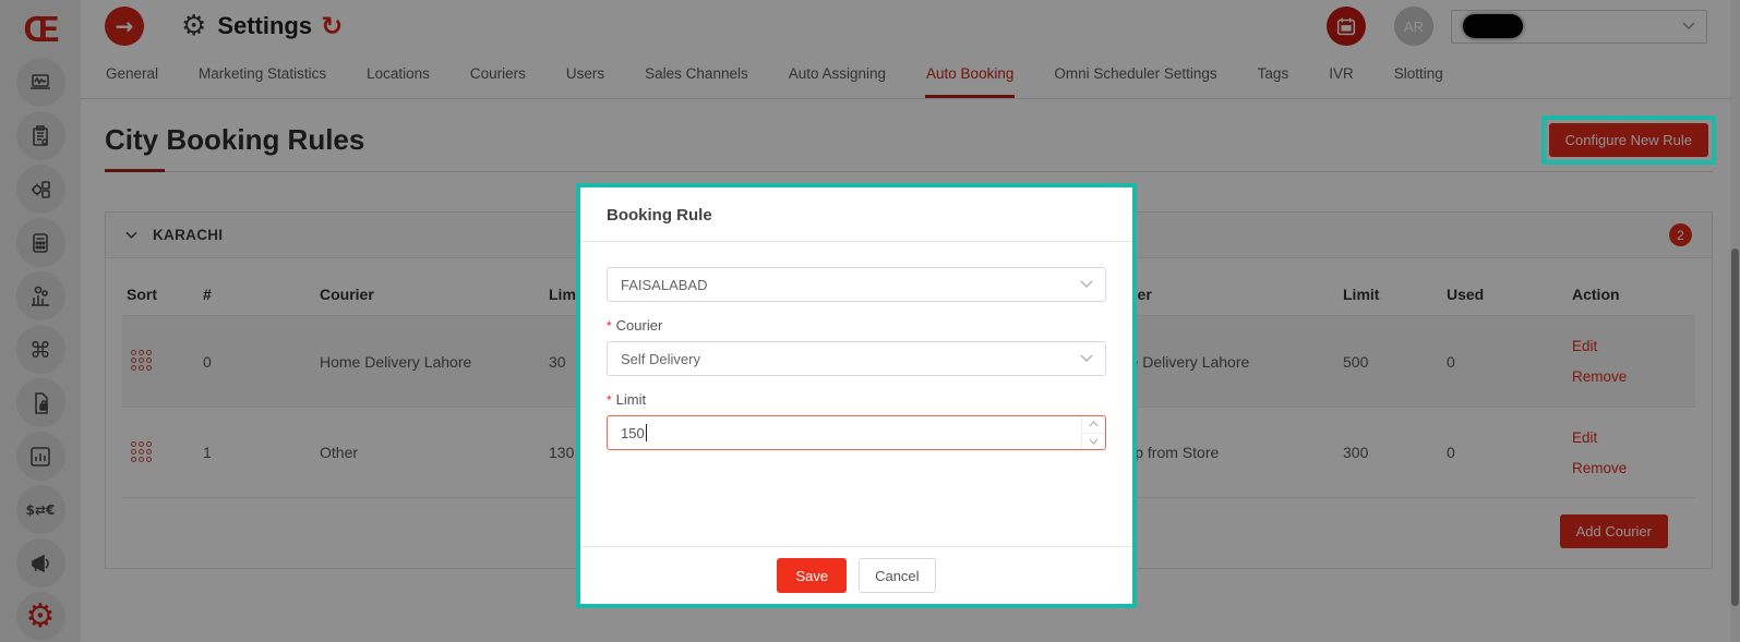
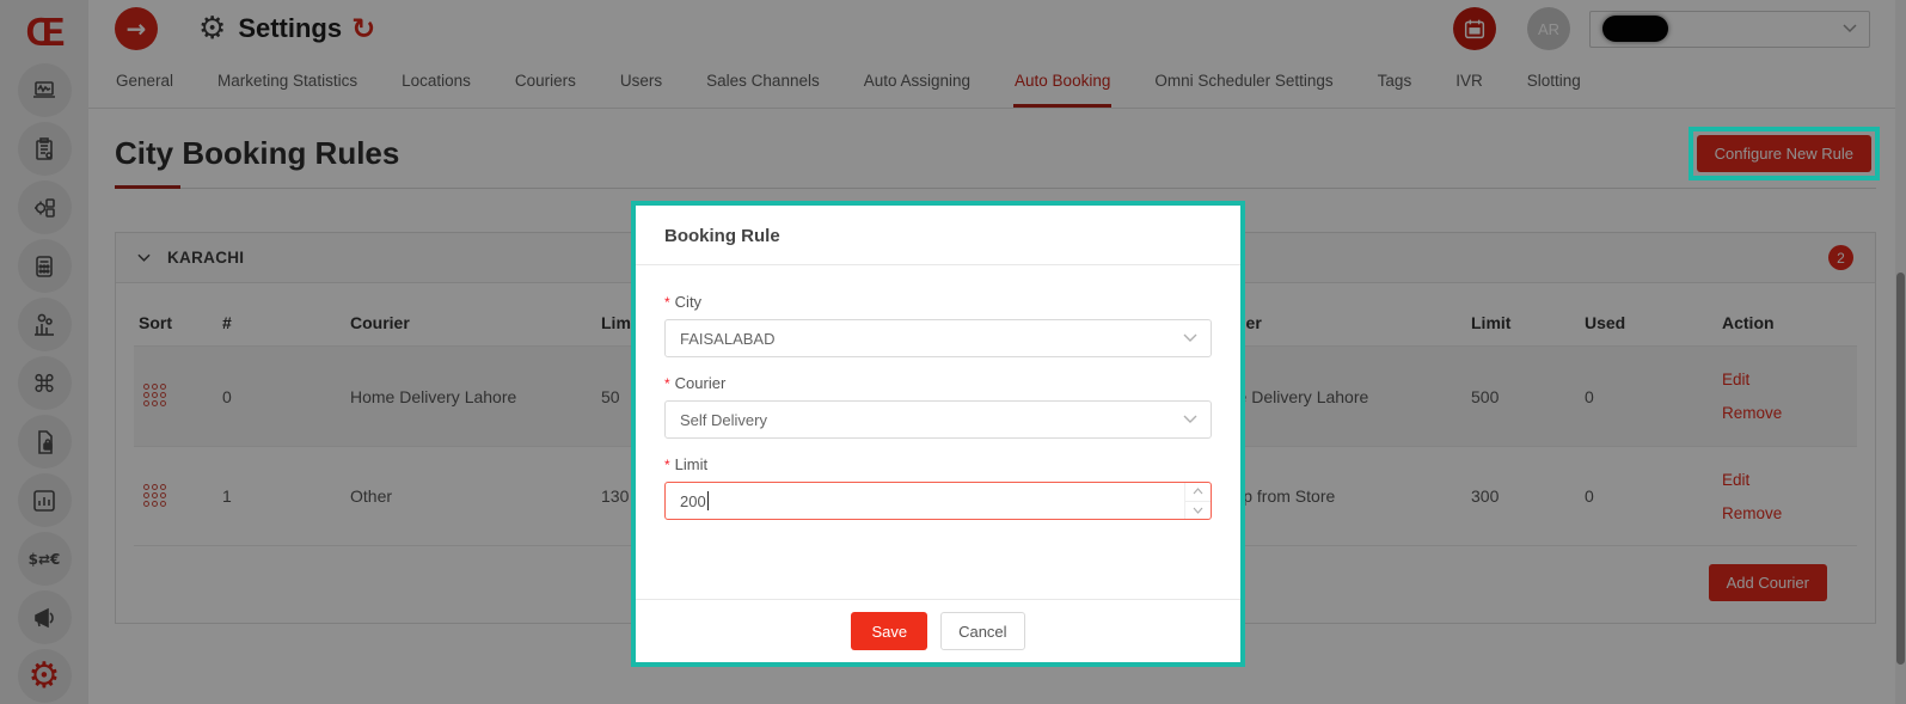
  Œ
  ⌘
  $⇄€
  ⚙
  →
  ⚙
  Settings
  ↻
  AR
  General
  Marketing Statistics
  Locations
  Couriers
  Users
  Sales Channels
  Auto Assigning
  Auto Booking
  Omni Scheduler Settings
  Tags
  IVR
  Slotting
  City Booking Rules
  Configure New Rule
  KARACHI
  2
  Sort
  #
  Courier
  Limit
  Used
  Action
  0
  Home Delivery Lahore
- 30
+ 50
  Delivery Lahore
  500
  0
  Edit
  Remove
  1
  Other
  130
  300
  0
  Edit
  Remove
  Add Courier
  Booking Rule
+ * City
  FAISALABAD
  * Courier
  Self Delivery
  * Limit
- 150
+ 200
  Save
  Cancel
